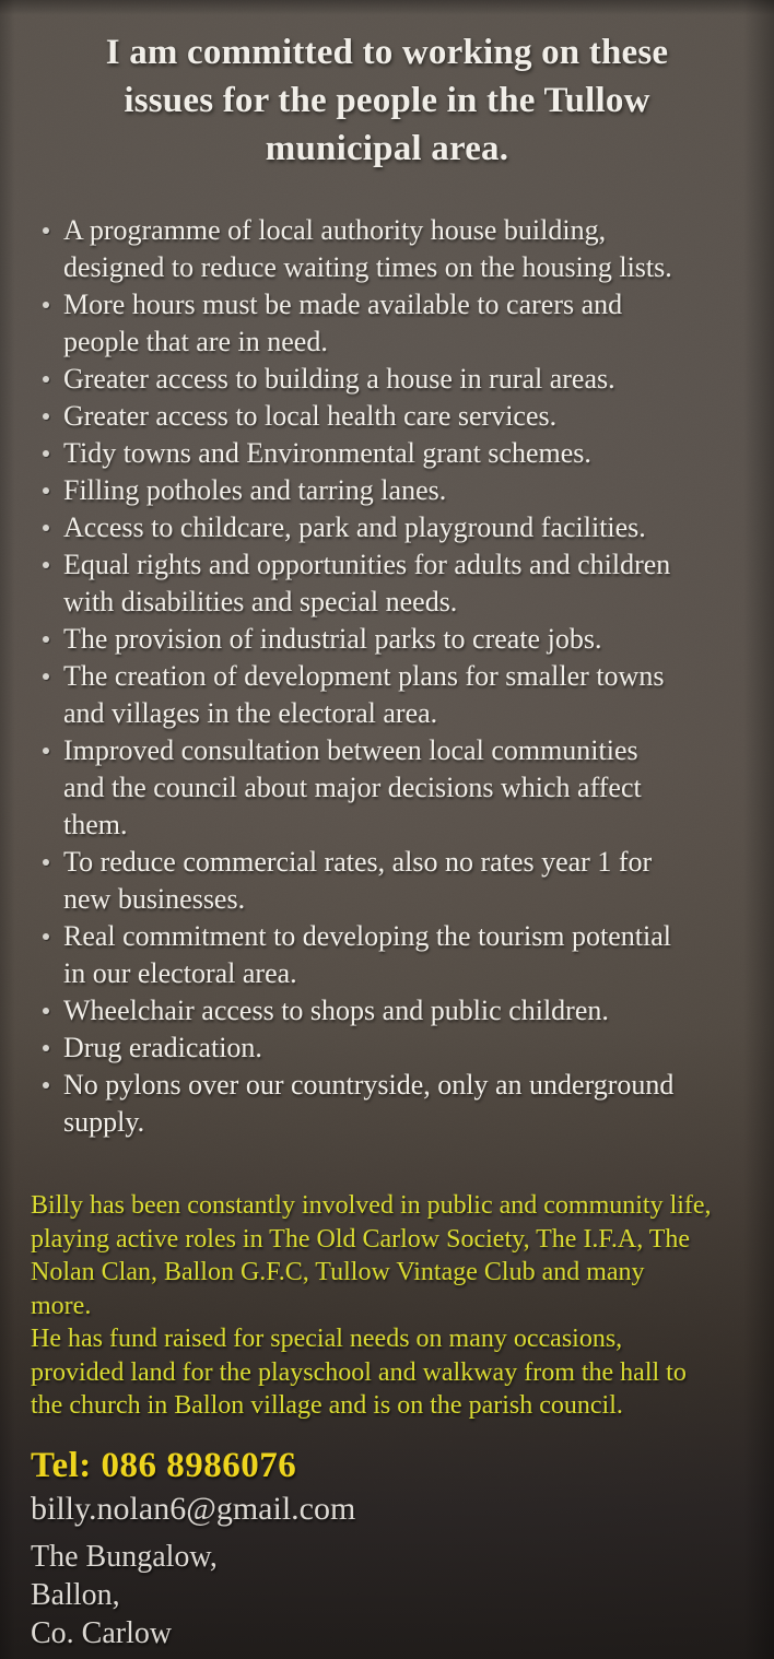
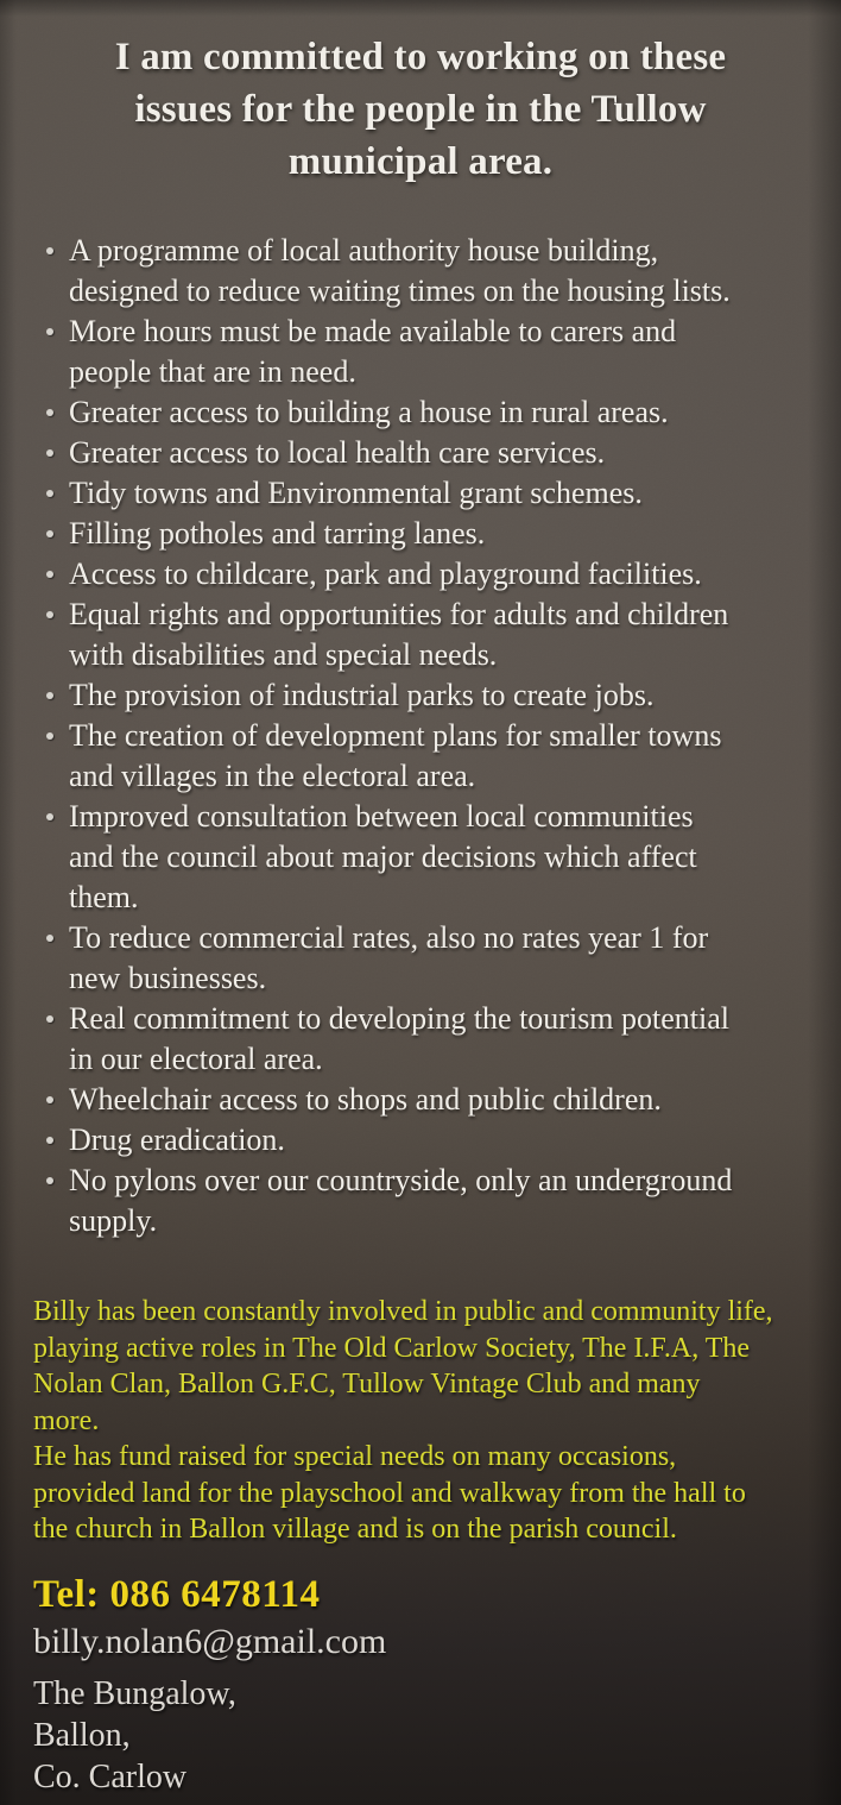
  I am committed to working on these
  issues for the people in the Tullow
  municipal area.
  A programme of local authority house building,
  designed to reduce waiting times on the housing lists.
  More hours must be made available to carers and
  people that are in need.
  Greater access to building a house in rural areas.
  Greater access to local health care services.
  Tidy towns and Environmental grant schemes.
  Filling potholes and tarring lanes.
  Access to childcare, park and playground facilities.
  Equal rights and opportunities for adults and children
  with disabilities and special needs.
  The provision of industrial parks to create jobs.
  The creation of development plans for smaller towns
  and villages in the electoral area.
  Improved consultation between local communities
  and the council about major decisions which affect
  them.
  To reduce commercial rates, also no rates year 1 for
  new businesses.
  Real commitment to developing the tourism potential
  in our electoral area.
  Wheelchair access to shops and public children.
  Drug eradication.
  No pylons over our countryside, only an underground
  supply.
  Billy has been constantly involved in public and community life,
  playing active roles in The Old Carlow Society, The I.F.A, The
  Nolan Clan, Ballon G.F.C, Tullow Vintage Club and many
  more.
  He has fund raised for special needs on many occasions,
  provided land for the playschool and walkway from the hall to
  the church in Ballon village and is on the parish council.
- Tel: 086 8986076
+ Tel: 086 6478114
  billy.nolan6@gmail.com
  The Bungalow,
  Ballon,
  Co. Carlow
